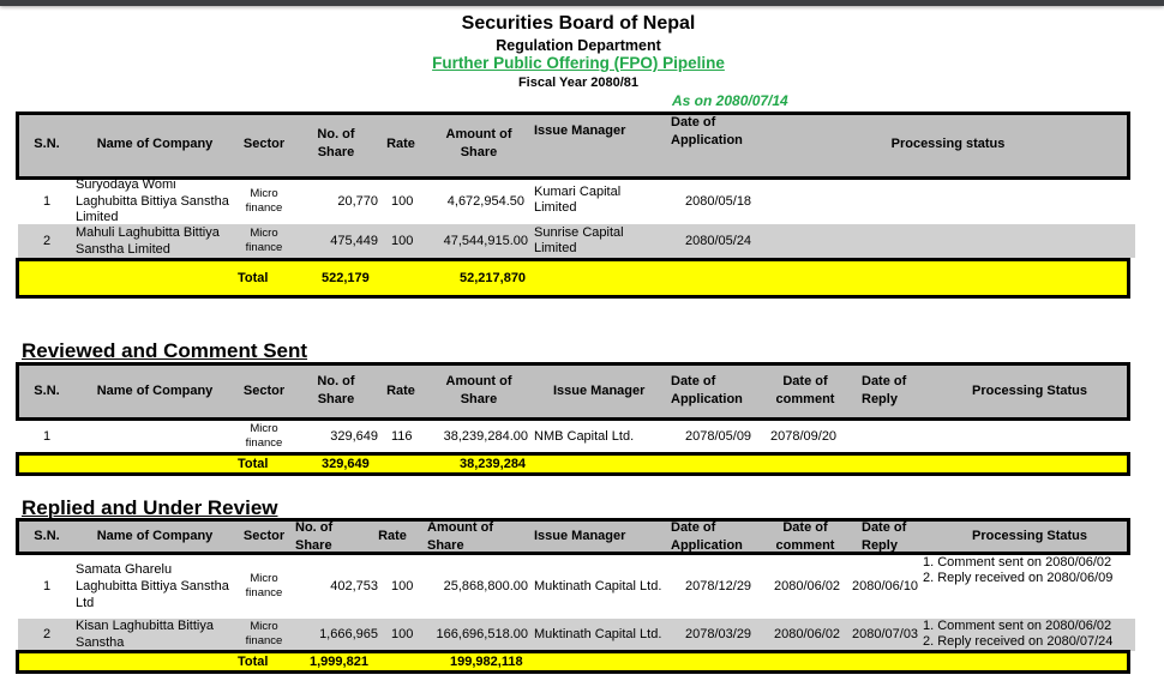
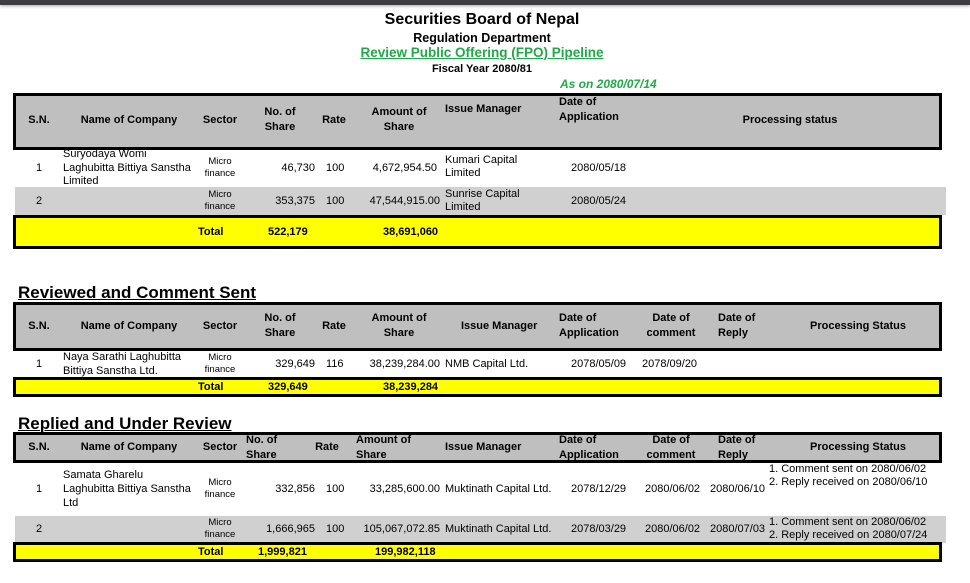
  Securities Board of Nepal
  Regulation Department
- Further Public Offering (FPO) Pipeline
+ Review Public Offering (FPO) Pipeline
  Fiscal Year 2080/81
  As on 2080/07/14
  S.N.
  Name of Company
  Sector
  No. of
  Share
  Rate
  Amount of
  Share
  Issue Manager
  Date of
  Application
  Processing status
  1
  Suryodaya Womi
  Laghubitta Bittiya Sanstha
  Limited
  Micro
  finance
- 20,770
+ 46,730
  100
  4,672,954.50
  Kumari Capital
  Limited
  2080/05/18
  2
- Mahuli Laghubitta Bittiya
- Sanstha Limited
  Micro
  finance
- 475,449
+ 353,375
  100
  47,544,915.00
  Sunrise Capital
  Limited
  2080/05/24
  Total
  522,179
- 52,217,870
+ 38,691,060
  Reviewed and Comment Sent
  S.N.
  Name of Company
  Sector
  No. of
  Share
  Rate
  Amount of
  Share
  Issue Manager
  Date of
  Application
  Date of
  comment
  Date of
  Reply
  Processing Status
  1
+ Naya Sarathi Laghubitta
+ Bittiya Sanstha Ltd.
  Micro
  finance
  329,649
  116
  38,239,284.00
  NMB Capital Ltd.
  2078/05/09
  2078/09/20
  Total
  329,649
  38,239,284
  Replied and Under Review
  S.N.
  Name of Company
  Sector
  No. of
  Share
  Rate
  Amount of
  Share
  Issue Manager
  Date of
  Application
  Date of
  comment
  Date of
  Reply
  Processing Status
  1
  Samata Gharelu
  Laghubitta Bittiya Sanstha
  Ltd
  Micro
  finance
- 402,753
+ 332,856
  100
- 25,868,800.00
+ 33,285,600.00
  Muktinath Capital Ltd.
  2078/12/29
  2080/06/02
  2080/06/10
  1. Comment sent on 2080/06/02
- 2. Reply received on 2080/06/09
+ 2. Reply received on 2080/06/10
  2
- Kisan Laghubitta Bittiya
- Sanstha
  Micro
  finance
  1,666,965
  100
- 166,696,518.00
+ 105,067,072.85
  Muktinath Capital Ltd.
  2078/03/29
  2080/06/02
  2080/07/03
  1. Comment sent on 2080/06/02
  2. Reply received on 2080/07/24
  Total
  1,999,821
  199,982,118
